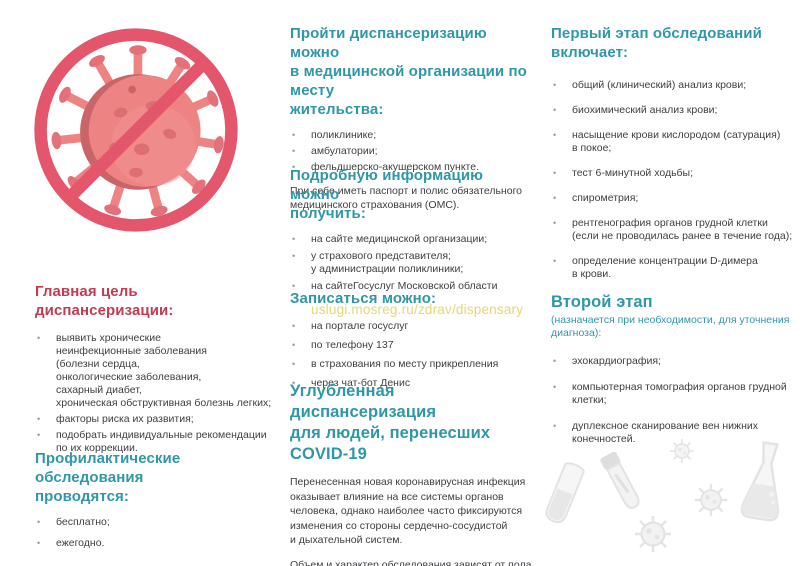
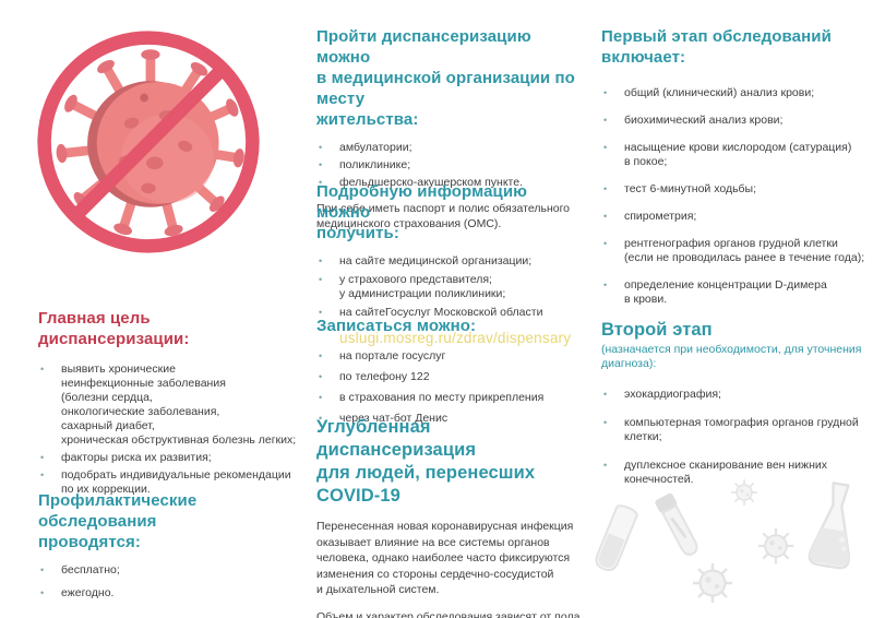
  Главная цель диспансеризации:
  •
  выявить хронические
  неинфекционные заболевания
  (болезни сердца,
  онкологические заболевания,
  сахарный диабет,
  хроническая обструктивная болезнь легких;
  •
  факторы риска их развития;
  •
  подобрать индивидуальные рекомендации
  по их коррекции.
  Профилактические обследования
  проводятся:
  •
  бесплатно;
  •
  ежегодно.
  Пройти диспансеризацию можно
  в медицинской организации по месту
  жительства:
  •
- поликлинике;
+ амбулатории;
  •
- амбулатории;
+ поликлинике;
  •
  фельдшерско-акушерском пункте.
  При себе иметь паспорт и полис обязательного
  медицинского страхования (ОМС).
  Подробную информацию можно
  получить:
  •
  на сайте медицинской организации;
  •
  у страхового представителя;
  у администрации поликлиники;
  •
  на сайтеГосуслуг Московской области
  uslugi.mosreg.ru/zdrav/dispensary
  Записаться можно:
  •
  на портале госуслуг
  •
- по телефону 137
+ по телефону 122
  •
  в страхования по месту прикрепления
  •
  через чат-бот Денис
  Углубленная диспансеризация
  для людей, перенесших COVID-19
  Перенесенная новая коронавирусная инфекция
  оказывает влияние на все системы органов
  человека, однако наиболее часто фиксируются
  изменения со стороны сердечно-сосудистой
  и дыхательной систем.
  Объем и характер обследования зависят от пола
  Первый этап обследований
  включает:
  •
  общий (клинический) анализ крови;
  •
  биохимический анализ крови;
  •
  насыщение крови кислородом (сатурация)
  в покое;
  •
  тест 6-минутной ходьбы;
  •
  спирометрия;
  •
  рентгенография органов грудной клетки
  (если не проводилась ранее в течение года);
  •
  определение концентрации D-димера
  в крови.
  Второй этап
  (назначается при необходимости, для уточнения
  диагноза):
  •
  эхокардиография;
  •
  компьютерная томография органов грудной
  клетки;
  •
  дуплексное сканирование вен нижних
  конечностей.
